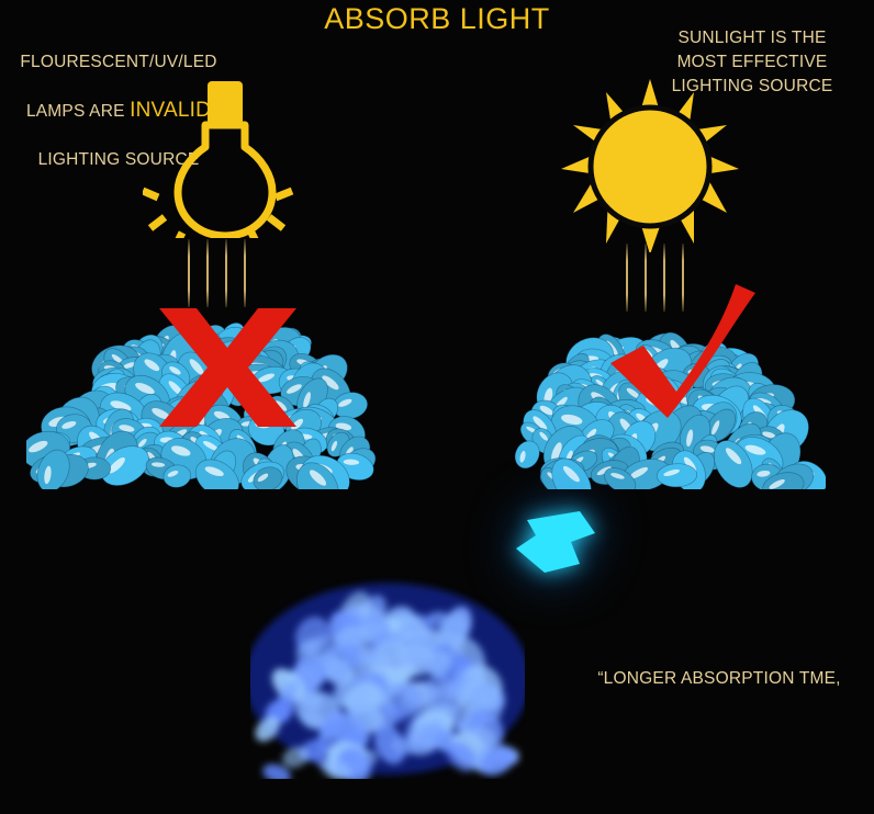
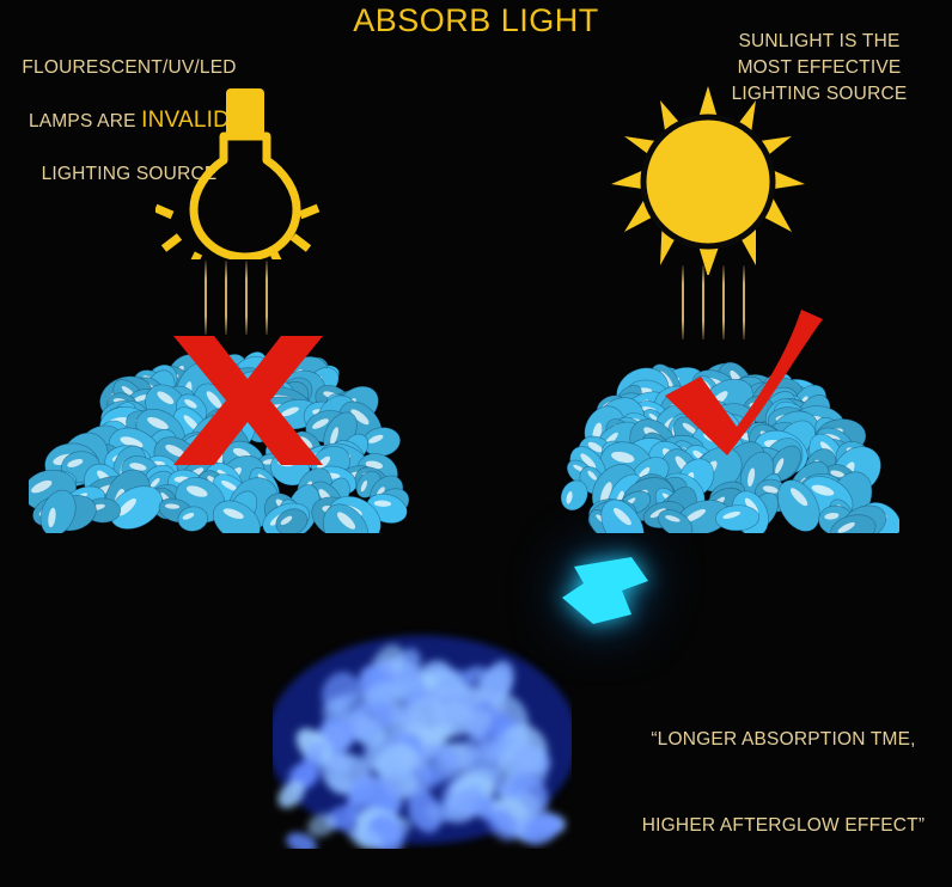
  ABSORB LIGHT
  FLOURESCENT/UV/LED
  LAMPS ARE INVALID
  LIGHTING SOURC
  SUNLIGHT IS THE
  MOST EFFECTIVE
  LIGHTING SOURCE
  “LONGER ABSORPTION TME,
+ HIGHER AFTERGLOW EFFECT”
